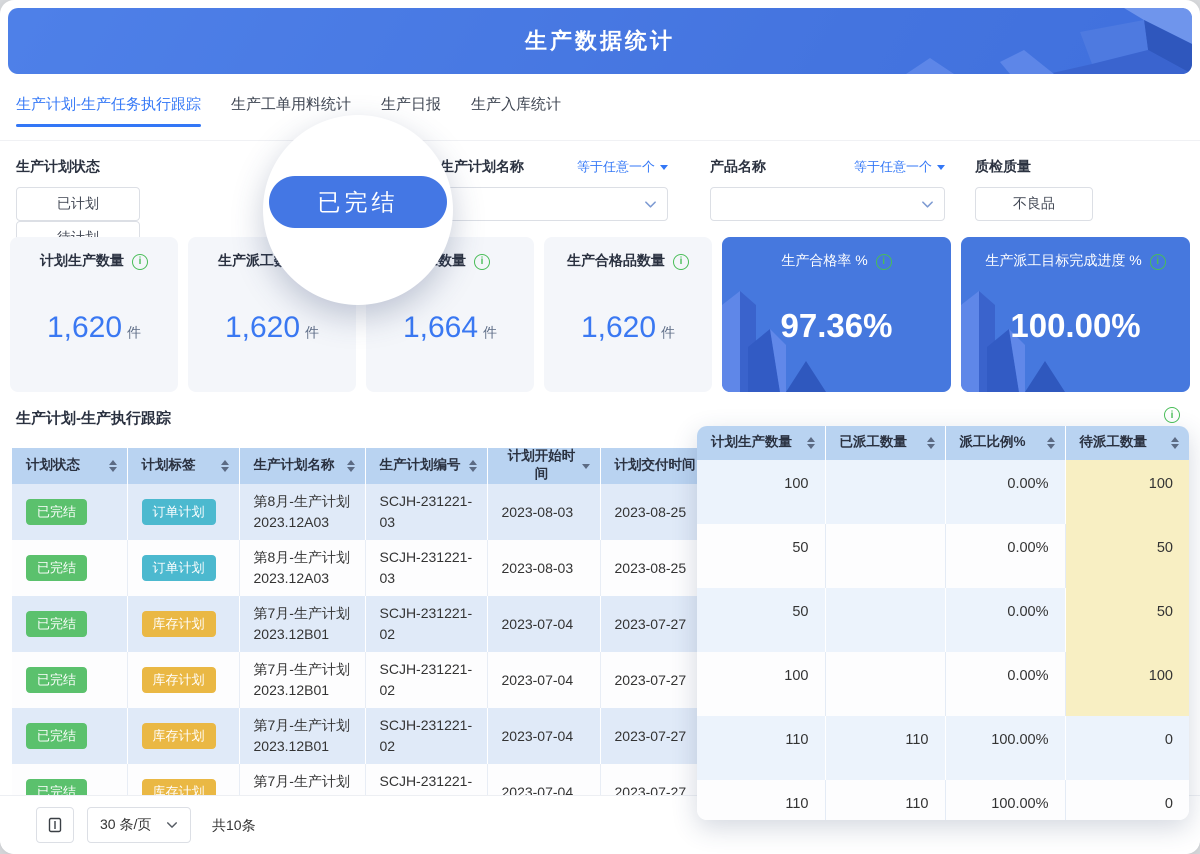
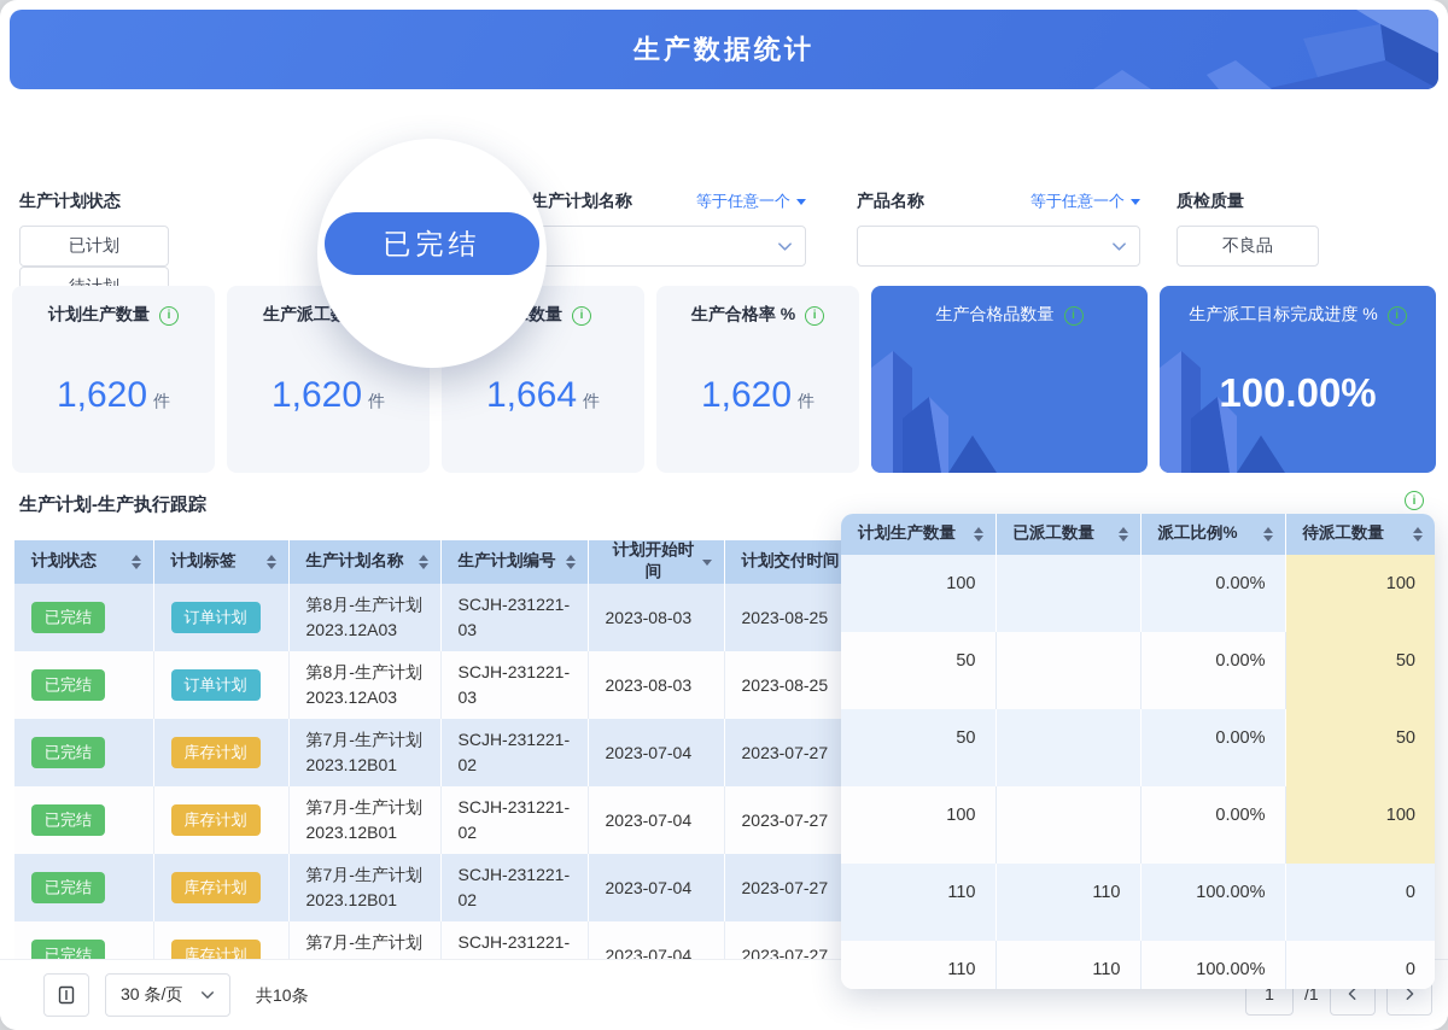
  生产数据统计
- 生产计划-生产任务执行跟踪
- 生产工单用料统计
- 生产日报
- 生产入库统计
  生产计划状态
  生产计划名称
  等于任意一个
  产品名称
  等于任意一个
  质检质量
  不良品
  计划生产数量
  i
  1,620 件
  1,620 件
  i
  1,664 件
- 生产合格品数量
+ 生产合格率 %
  i
  1,620 件
- 生产合格率 %
+ 生产合格品数量
  i
- 97.36%
  生产派工目标完成进度 %
  i
  100.00%
  生产计划-生产执行跟踪
  i
  计划状态	计划标签	生产计划名称	生产计划编号	计划开始时间	计划交付时间
  已完结	订单计划	第8月-生产计划 2023.12A03	SCJH-231221-03	2023-08-03	2023-08-25
  已完结	订单计划	第8月-生产计划 2023.12A03	SCJH-231221-03	2023-08-03	2023-08-25
  已完结	库存计划	第7月-生产计划 2023.12B01	SCJH-231221-02	2023-07-04	2023-07-27
  已完结	库存计划	第7月-生产计划 2023.12B01	SCJH-231221-02	2023-07-04	2023-07-27
  已完结	库存计划	第7月-生产计划 2023.12B01	SCJH-231221-02	2023-07-04	2023-07-27
  已完结	库存计划	第7月-生产计划	SCJH-231221-	2023-07-04	2023-07-27
  30 条/页
  共10条
+ 1
+ /1
  计划生产数量	已派工数量	派工比例%	待派工数量
  100		0.00%	100
  50		0.00%	50
  50		0.00%	50
  100		0.00%	100
  110	110	100.00%	0
  110	110	100.00%	0
  已完结
